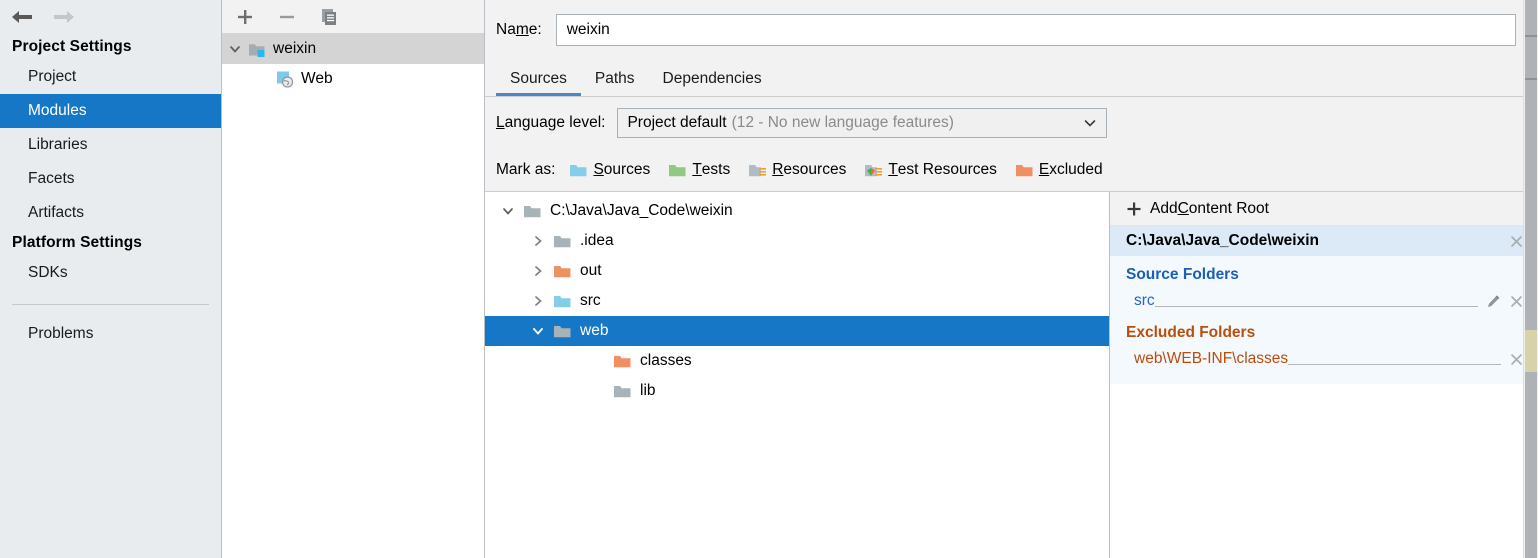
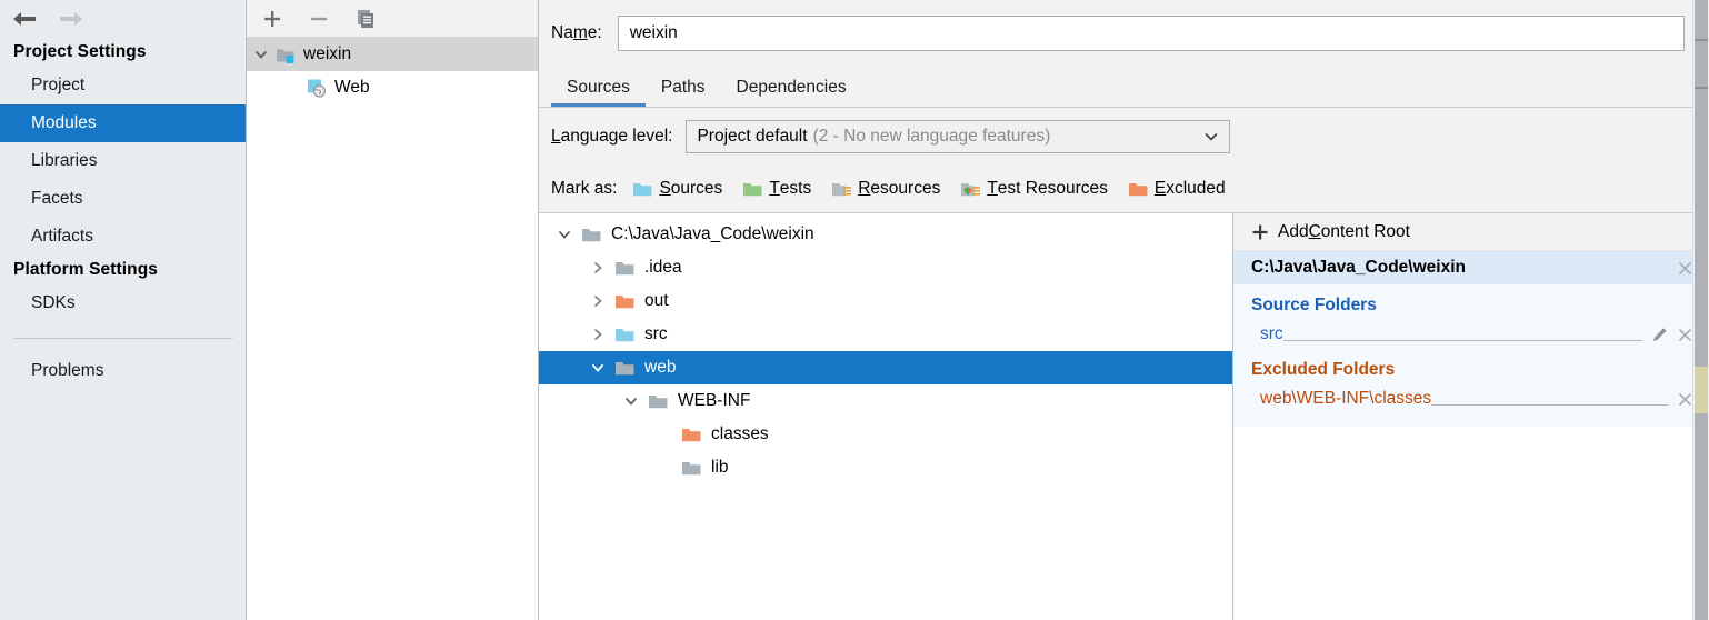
  Project Settings
  Project
  Modules
  Libraries
  Facets
  Artifacts
  Platform Settings
  SDKs
  Problems
  weixin
  Web
  Name:
  weixin
  Sources
  Paths
  Dependencies
  Language level:
  Project default
- (12 - No new language features)
+ (2 - No new language features)
  Mark as:
  S
  ources
  T
  ests
  R
  esources
  T
  est Resources
  E
  xcluded
  C:\Java\Java_Code\weixin
  .idea
  out
  src
  web
+ WEB-INF
  classes
  lib
  Add
  C
  ontent Root
  C:\Java\Java_Code\weixin
  Source Folders
  src
  Excluded Folders
  web\WEB-INF\classes
